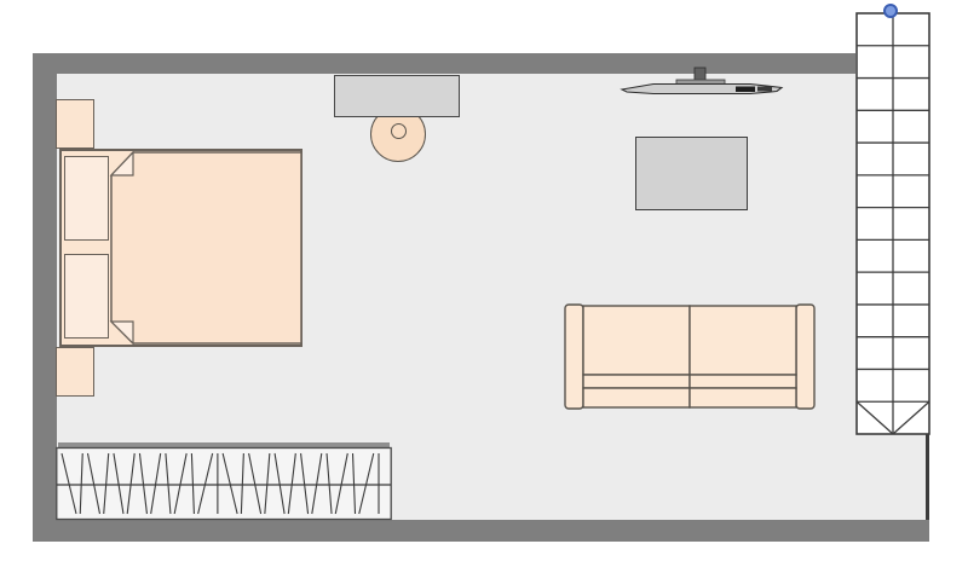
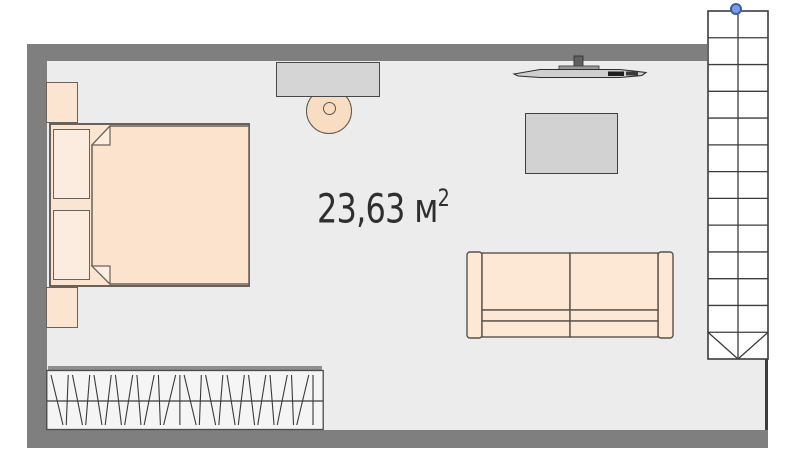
+ 23,63 м2
